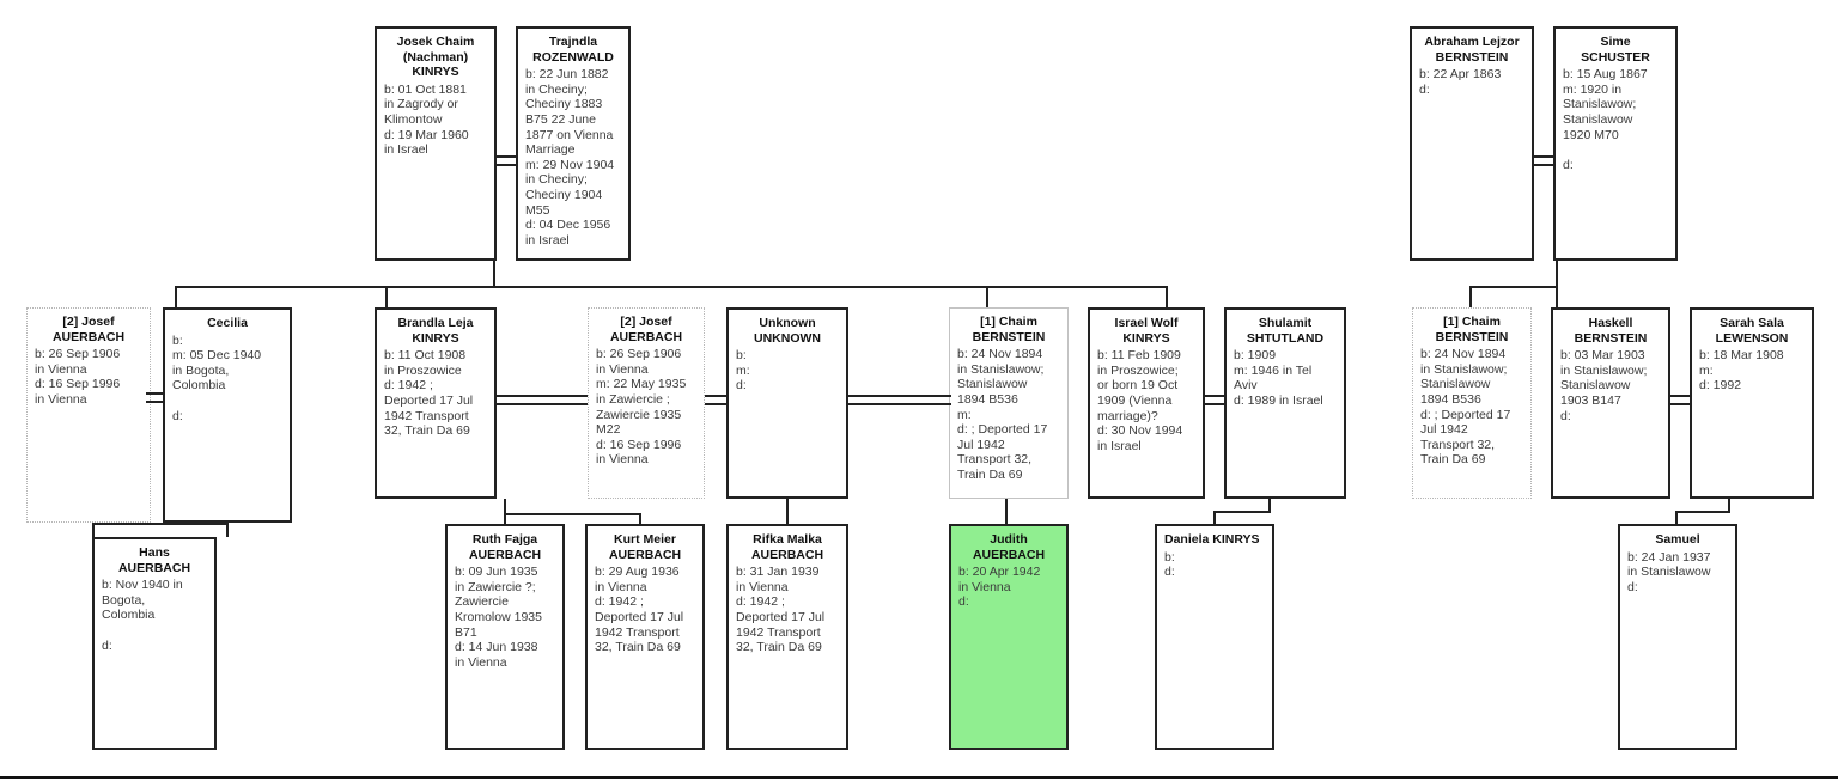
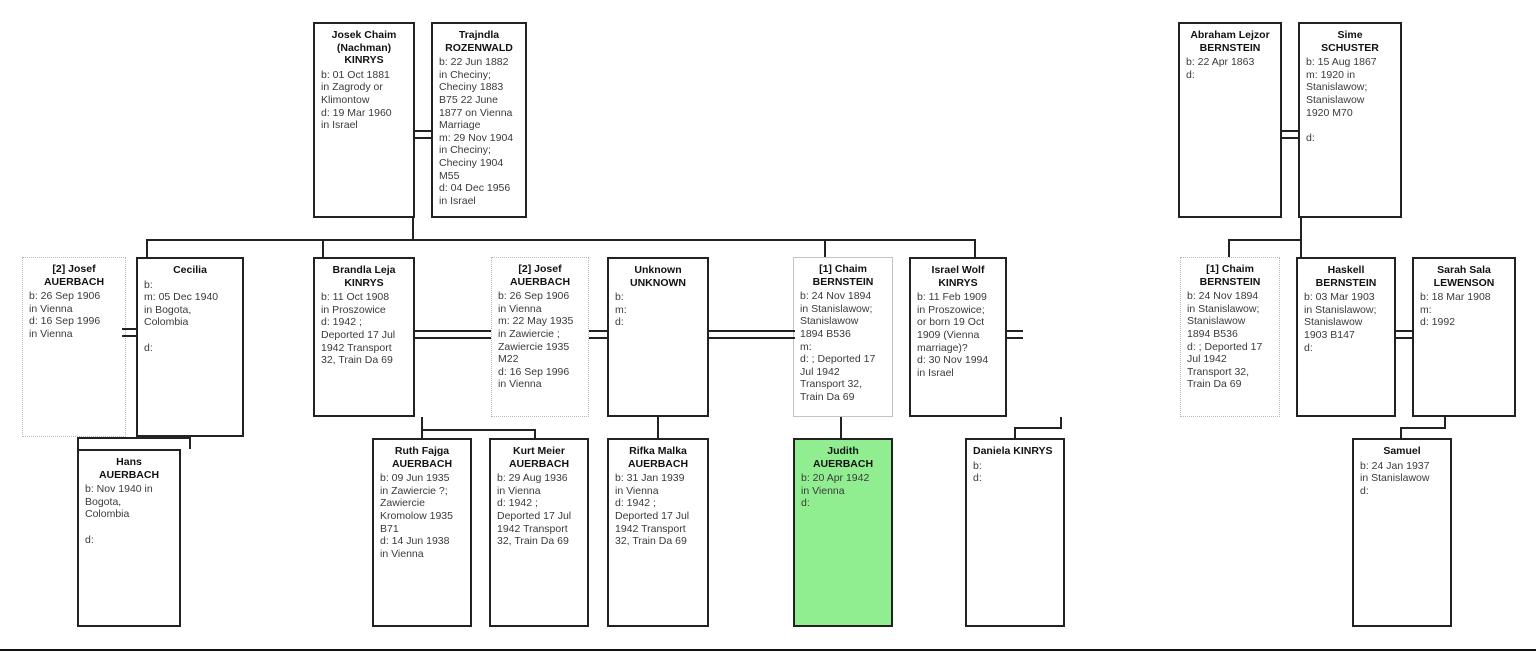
  Josek Chaim
  (Nachman)
  KINRYS
  b: 01 Oct 1881
  in Zagrody or
  Klimontow
  d: 19 Mar 1960
  in Israel
  Trajndla
  ROZENWALD
  b: 22 Jun 1882
  in Checiny;
  Checiny 1883
  B75 22 June
  1877 on Vienna
  Marriage
  m: 29 Nov 1904
  in Checiny;
  Checiny 1904
  M55
  d: 04 Dec 1956
  in Israel
  Abraham Lejzor
  BERNSTEIN
  b: 22 Apr 1863
  d:
  Sime
  SCHUSTER
  b: 15 Aug 1867
  m: 1920 in
  Stanislawow;
  Stanislawow
  1920 M70
  d:
  [2] Josef
  AUERBACH
  b: 26 Sep 1906
  in Vienna
  d: 16 Sep 1996
  in Vienna
  Cecilia
  b:
  m: 05 Dec 1940
  in Bogota,
  Colombia
  d:
  Hans
  AUERBACH
  b: Nov 1940 in
  Bogota,
  Colombia
  d:
  Brandla Leja
  KINRYS
  b: 11 Oct 1908
  in Proszowice
  d: 1942 ;
  Deported 17 Jul
  1942 Transport
  32, Train Da 69
  [2] Josef
  AUERBACH
  b: 26 Sep 1906
  in Vienna
  m: 22 May 1935
  in Zawiercie ;
  Zawiercie 1935
  M22
  d: 16 Sep 1996
  in Vienna
  Unknown
  UNKNOWN
  b:
  m:
  d:
  [1] Chaim
  BERNSTEIN
  b: 24 Nov 1894
  in Stanislawow;
  Stanislawow
  1894 B536
  m:
  d: ; Deported 17
  Jul 1942
  Transport 32,
  Train Da 69
  Israel Wolf
  KINRYS
  b: 11 Feb 1909
  in Proszowice;
  or born 19 Oct
  1909 (Vienna
  marriage)?
  d: 30 Nov 1994
  in Israel
- Shulamit
- SHTUTLAND
- b: 1909
- m: 1946 in Tel
- Aviv
- d: 1989 in Israel
  [1] Chaim
  BERNSTEIN
  b: 24 Nov 1894
  in Stanislawow;
  Stanislawow
  1894 B536
  d: ; Deported 17
  Jul 1942
  Transport 32,
  Train Da 69
  Haskell
  BERNSTEIN
  b: 03 Mar 1903
  in Stanislawow;
  Stanislawow
  1903 B147
  d:
  Sarah Sala
  LEWENSON
  b: 18 Mar 1908
  m:
  d: 1992
  Ruth Fajga
  AUERBACH
  b: 09 Jun 1935
  in Zawiercie ?;
  Zawiercie
  Kromolow 1935
  B71
  d: 14 Jun 1938
  in Vienna
  Kurt Meier
  AUERBACH
  b: 29 Aug 1936
  in Vienna
  d: 1942 ;
  Deported 17 Jul
  1942 Transport
  32, Train Da 69
  Rifka Malka
  AUERBACH
  b: 31 Jan 1939
  in Vienna
  d: 1942 ;
  Deported 17 Jul
  1942 Transport
  32, Train Da 69
  Judith
  AUERBACH
  b: 20 Apr 1942
  in Vienna
  d:
  Daniela KINRYS
  b:
  d:
  Samuel
  b: 24 Jan 1937
  in Stanislawow
  d:
